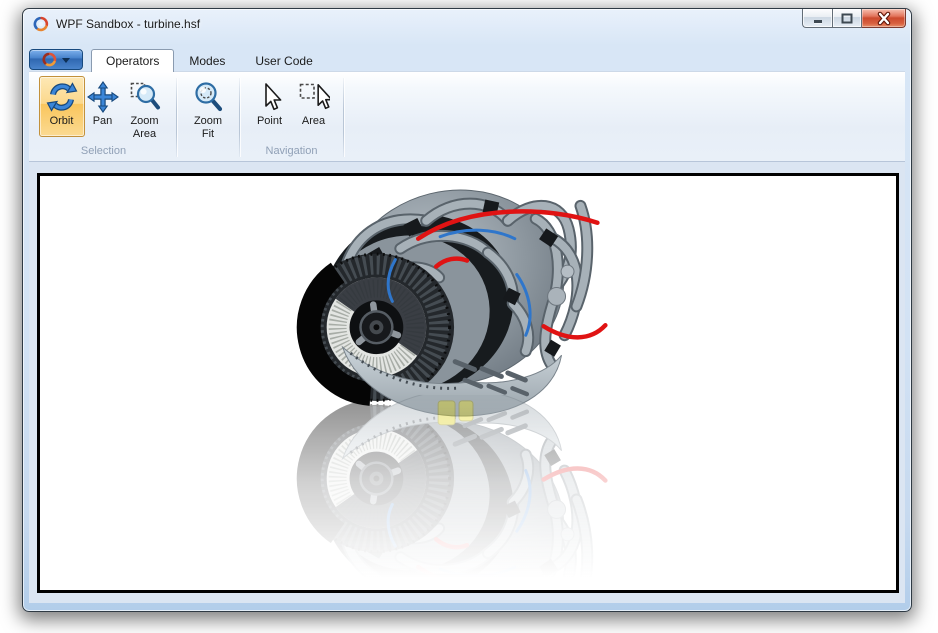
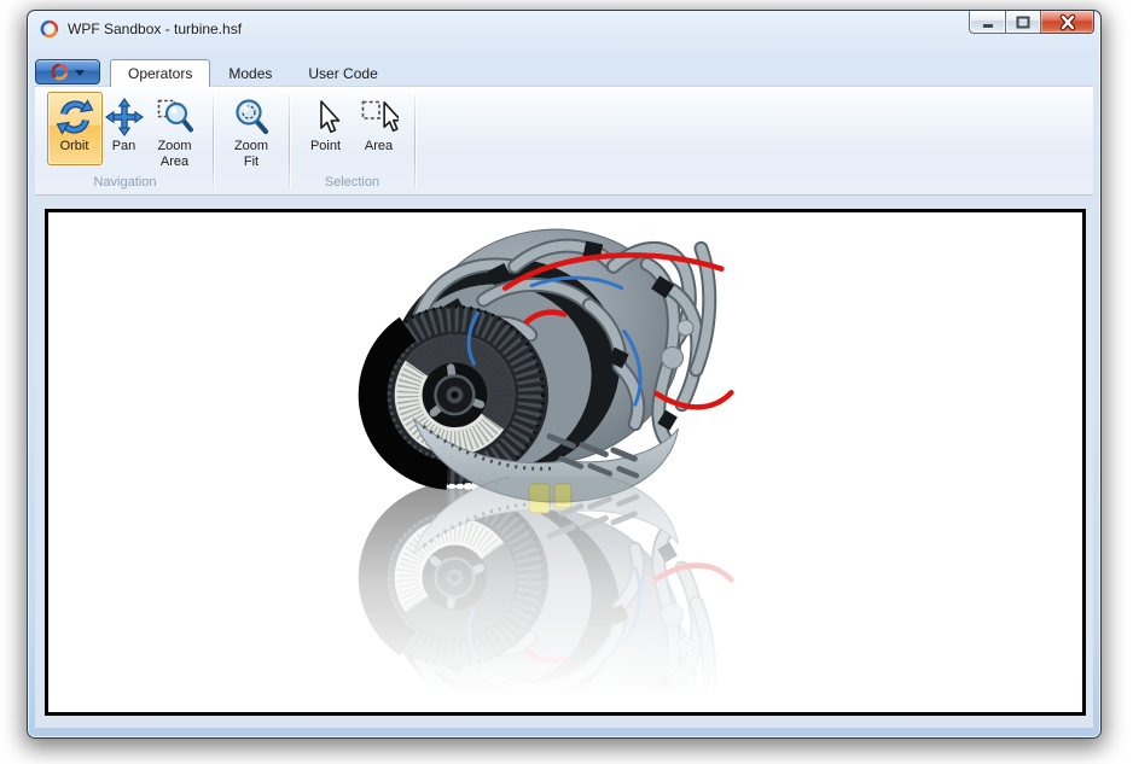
  WPF Sandbox - turbine.hsf
  Operators
  Modes
  User Code
  Orbit
  Pan
  Zoom Area
- Selection
+ Navigation
  Zoom Fit
  Point
  Area
- Navigation
+ Selection
